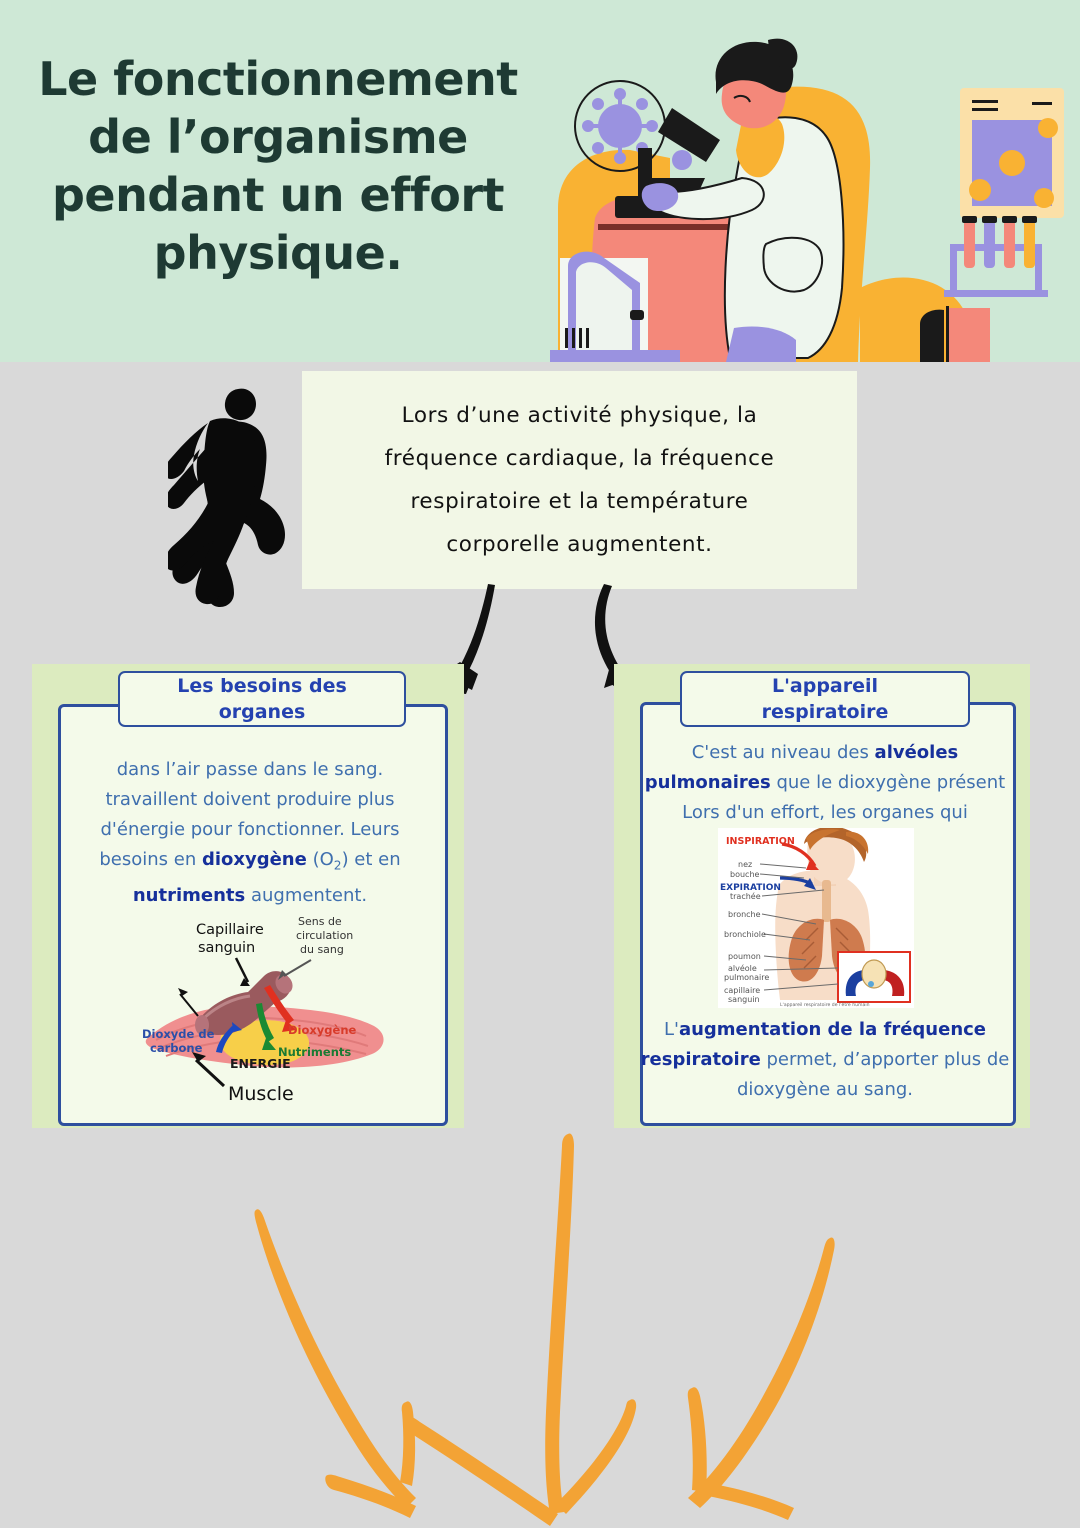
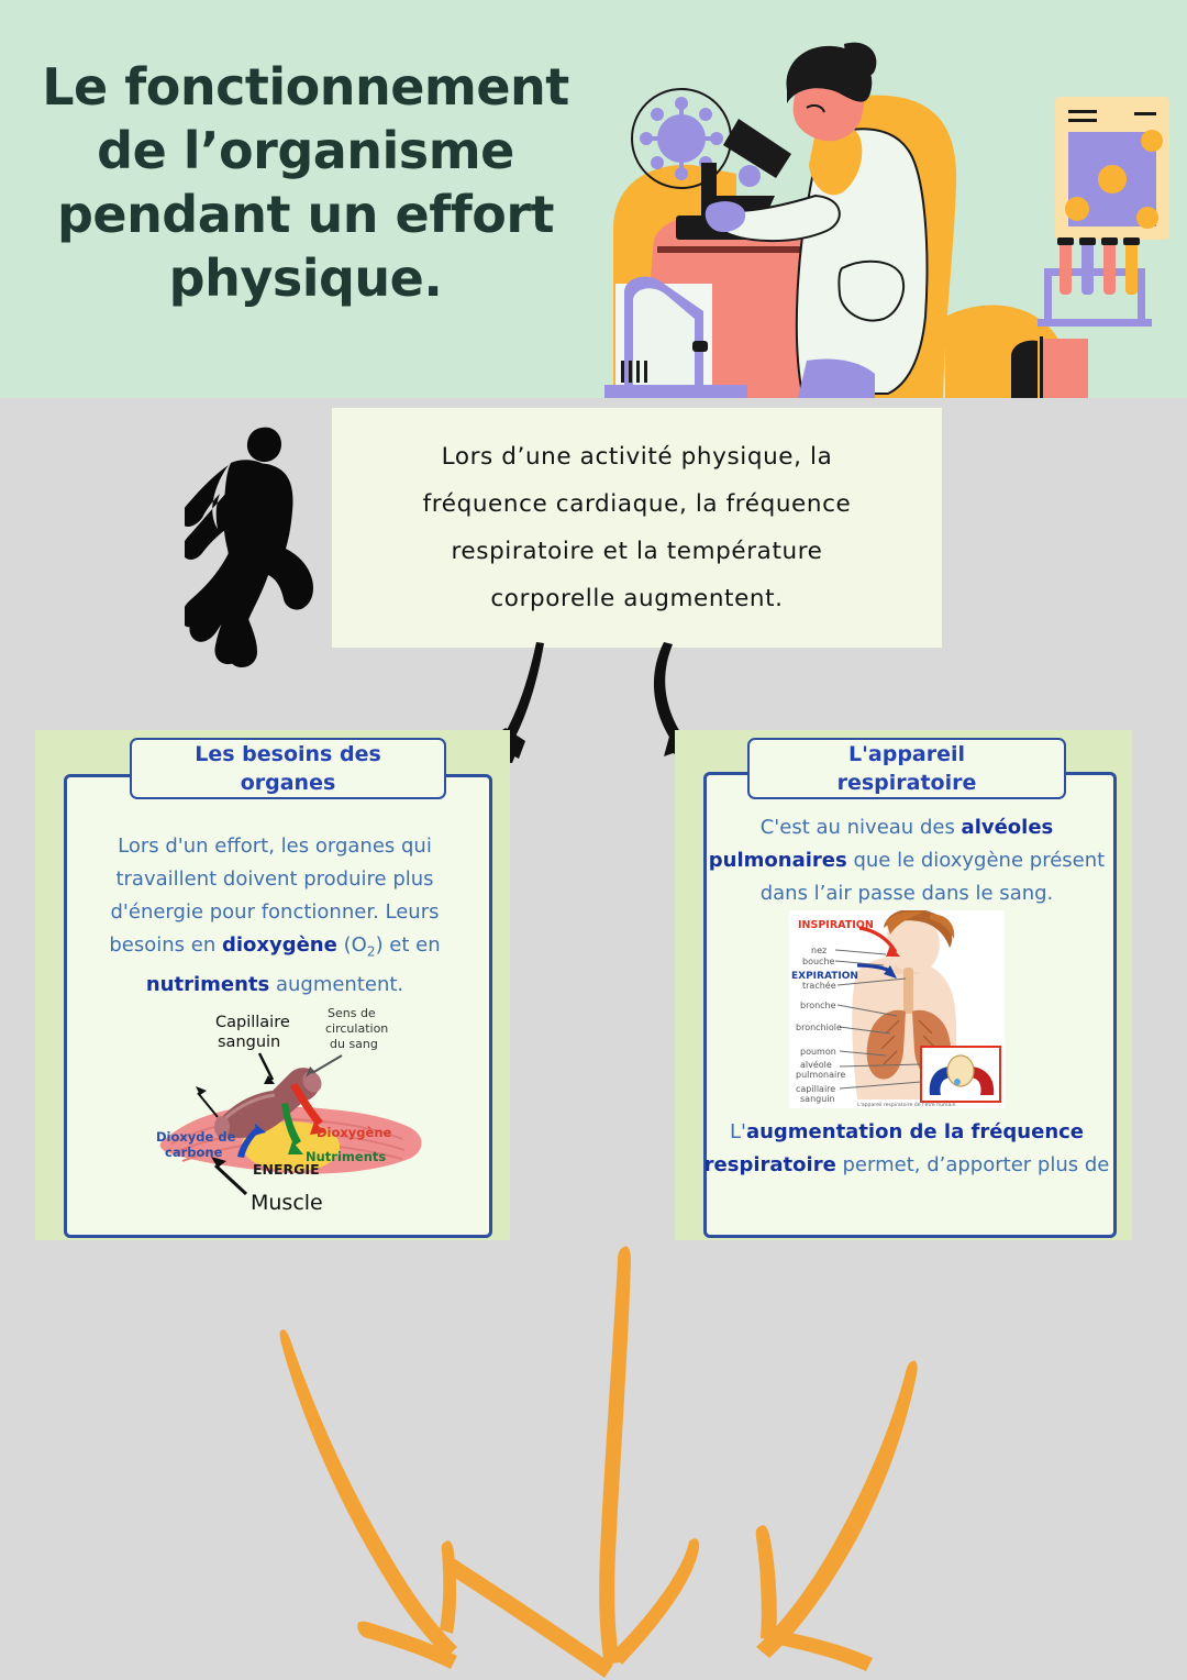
  Le fonctionnement
  de l’organisme
  pendant un effort
  physique.
  Lors d’une activité physique, la
  fréquence cardiaque, la fréquence
  respiratoire et la température
  corporelle augmentent.
  Les besoins des
  organes
- dans l’air passe dans le sang.
+ Lors d'un effort, les organes qui
  travaillent doivent produire plus
  d'énergie pour fonctionner. Leurs
  besoins en dioxygène (O2) et en
  nutriments augmentent.
  Capillaire
  sanguin
  Sens de
  circulation
  du sang
  Dioxyde de
  carbone
  Dioxygène
  Nutriments
  ENERGIE
  Muscle
  L'appareil
  respiratoire
  C'est au niveau des alvéoles
  pulmonaires que le dioxygène présent
- Lors d'un effort, les organes qui
+ dans l’air passe dans le sang.
  INSPIRATION
  nez
  bouche
  EXPIRATION
  trachée
  bronche
  bronchiole
  poumon
  alvéole
  pulmonaire
  capillaire
  sanguin
  L'augmentation de la fréquence
  respiratoire permet, d’apporter plus de
- dioxygène au sang.
